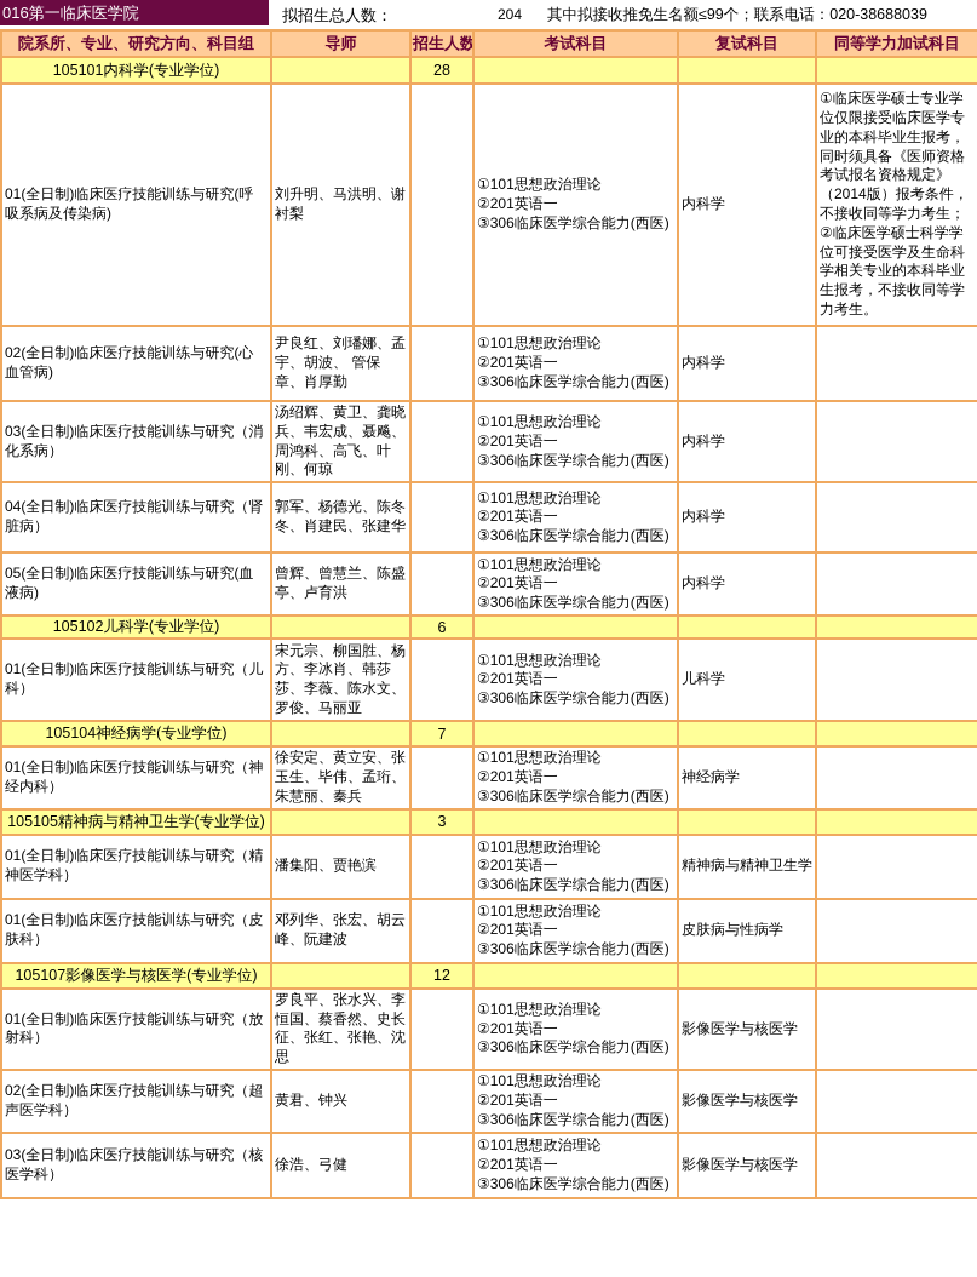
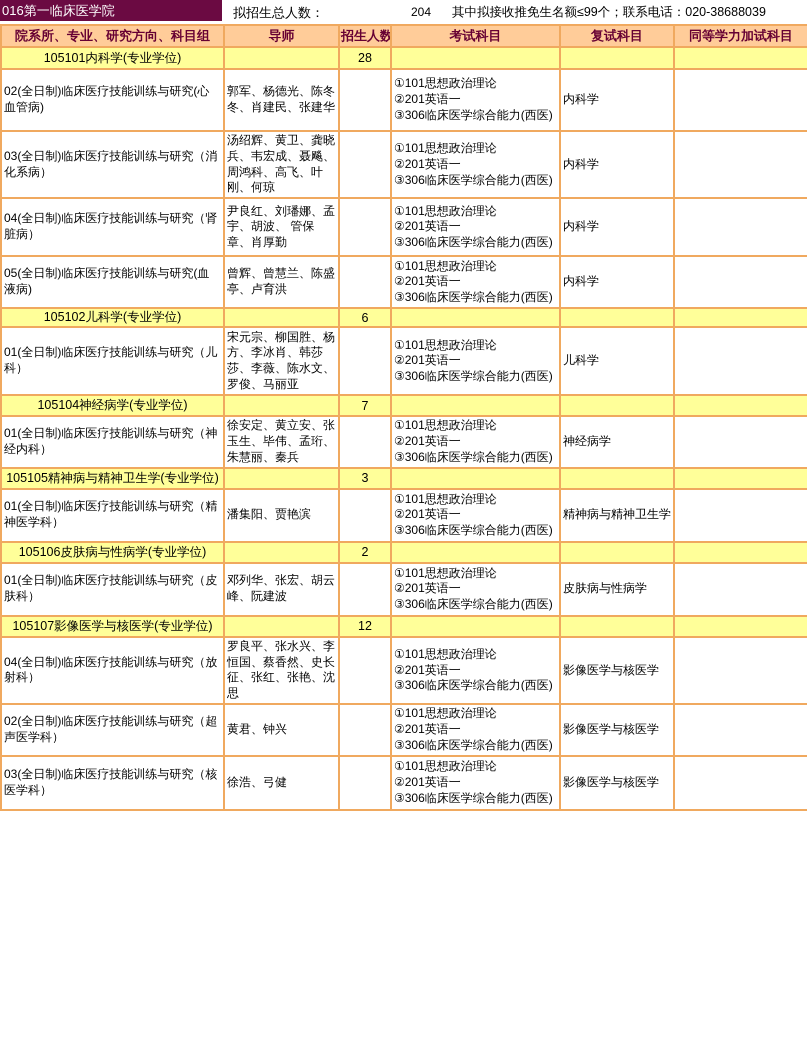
  016第一临床医学院
  拟招生总人数：
  204
  其中拟接收推免生名额≤99个；联系电话：020-38688039
  院系所、专业、研究方向、科目组	导师	招生人数	考试科目	复试科目	同等学力加试科目
  105101内科学(专业学位)		28
- 01(全日制)临床医疗技能训练与研究(呼吸系病及传染病)	刘升明、马洪明、谢衬梨		①101思想政治理论 ②201英语一 ③306临床医学综合能力(西医)	内科学	①临床医学硕士专业学位仅限接受临床医学专业的本科毕业生报考，同时须具备《医师资格考试报名资格规定》（2014版）报考条件，不接收同等学力考生；②临床医学硕士科学学位可接受医学及生命科学相关专业的本科毕业生报考，不接收同等学力考生。
- 02(全日制)临床医疗技能训练与研究(心血管病)	尹良红、刘璠娜、孟宇、胡波、 管保章、肖厚勤		①101思想政治理论 ②201英语一 ③306临床医学综合能力(西医)	内科学
+ 02(全日制)临床医疗技能训练与研究(心血管病)	郭军、杨德光、陈冬冬、肖建民、张建华		①101思想政治理论 ②201英语一 ③306临床医学综合能力(西医)	内科学
  03(全日制)临床医疗技能训练与研究（消化系病）	汤绍辉、黄卫、龚晓兵、韦宏成、聂飚、周鸿科、高飞、叶刚、何琼		①101思想政治理论 ②201英语一 ③306临床医学综合能力(西医)	内科学
- 04(全日制)临床医疗技能训练与研究（肾脏病）	郭军、杨德光、陈冬冬、肖建民、张建华		①101思想政治理论 ②201英语一 ③306临床医学综合能力(西医)	内科学
+ 04(全日制)临床医疗技能训练与研究（肾脏病）	尹良红、刘璠娜、孟宇、胡波、 管保章、肖厚勤		①101思想政治理论 ②201英语一 ③306临床医学综合能力(西医)	内科学
  05(全日制)临床医疗技能训练与研究(血液病)	曾辉、曾慧兰、陈盛亭、卢育洪		①101思想政治理论 ②201英语一 ③306临床医学综合能力(西医)	内科学
  105102儿科学(专业学位)		6
  01(全日制)临床医疗技能训练与研究（儿科）	宋元宗、柳国胜、杨方、李冰肖、韩莎莎、李薇、陈水文、罗俊、马丽亚		①101思想政治理论 ②201英语一 ③306临床医学综合能力(西医)	儿科学
  105104神经病学(专业学位)		7
  01(全日制)临床医疗技能训练与研究（神经内科）	徐安定、黄立安、张玉生、毕伟、孟珩、朱慧丽、秦兵		①101思想政治理论 ②201英语一 ③306临床医学综合能力(西医)	神经病学
  105105精神病与精神卫生学(专业学位)		3
  01(全日制)临床医疗技能训练与研究（精神医学科）	潘集阳、贾艳滨		①101思想政治理论 ②201英语一 ③306临床医学综合能力(西医)	精神病与精神卫生学
+ 105106皮肤病与性病学(专业学位)		2
  01(全日制)临床医疗技能训练与研究（皮肤科）	邓列华、张宏、胡云峰、阮建波		①101思想政治理论 ②201英语一 ③306临床医学综合能力(西医)	皮肤病与性病学
  105107影像医学与核医学(专业学位)		12
- 01(全日制)临床医疗技能训练与研究（放射科）	罗良平、张水兴、李恒国、蔡香然、史长征、张红、张艳、沈思		①101思想政治理论 ②201英语一 ③306临床医学综合能力(西医)	影像医学与核医学
+ 04(全日制)临床医疗技能训练与研究（放射科）	罗良平、张水兴、李恒国、蔡香然、史长征、张红、张艳、沈思		①101思想政治理论 ②201英语一 ③306临床医学综合能力(西医)	影像医学与核医学
  02(全日制)临床医疗技能训练与研究（超声医学科）	黄君、钟兴		①101思想政治理论 ②201英语一 ③306临床医学综合能力(西医)	影像医学与核医学
  03(全日制)临床医疗技能训练与研究（核医学科）	徐浩、弓健		①101思想政治理论 ②201英语一 ③306临床医学综合能力(西医)	影像医学与核医学
